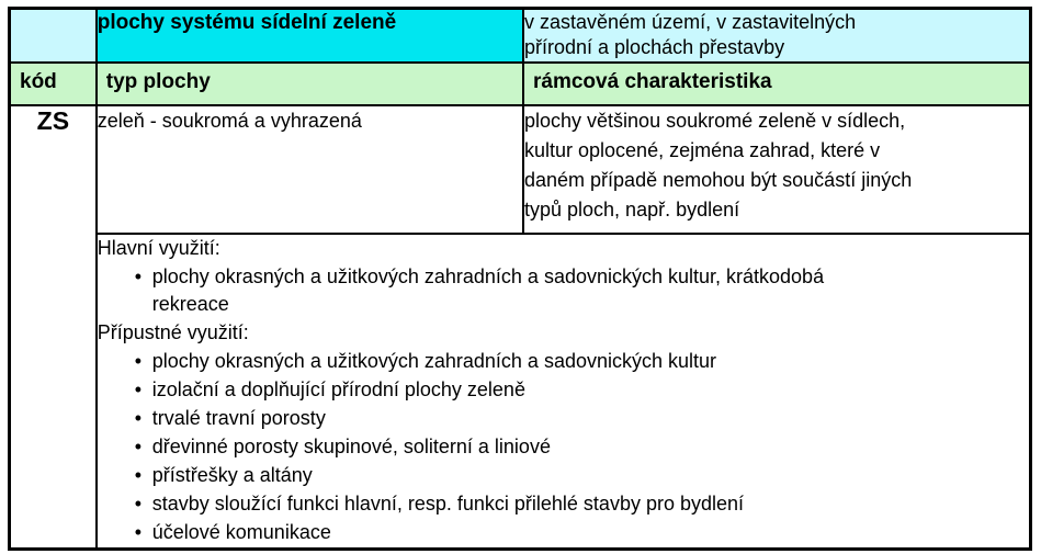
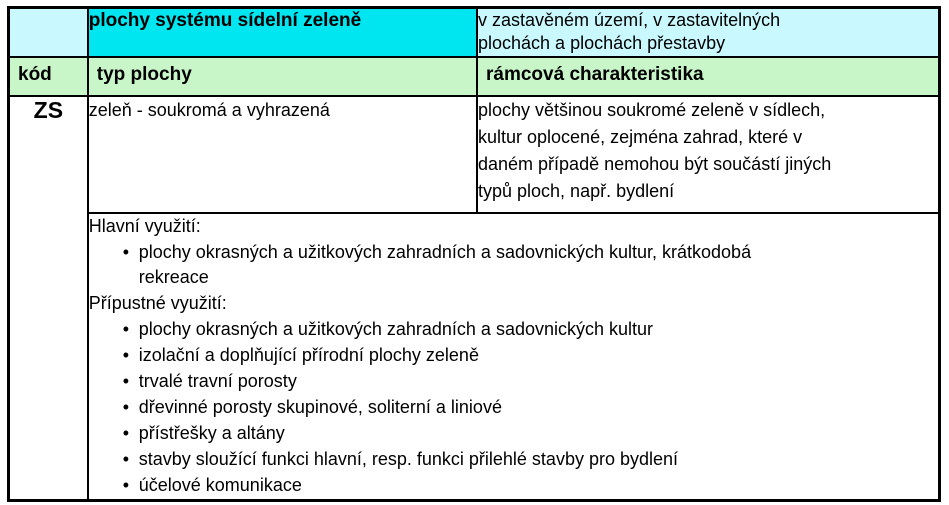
- 	plochy systému sídelní zeleně	v zastavěném území, v zastavitelných přírodní a plochách přestavby
+ 	plochy systému sídelní zeleně	v zastavěném území, v zastavitelných plochách a plochách přestavby
  kód	typ plochy	rámcová charakteristika
  ZS	zeleň - soukromá a vyhrazená	plochy většinou soukromé zeleně v sídlech, kultur oplocené, zejména zahrad, které v daném případě nemohou být součástí jiných typů ploch, např. bydlení
  Hlavní využití: • plochy okrasných a užitkových zahradních a sadovnických kultur, krátkodobá rekreace Přípustné využití: • plochy okrasných a užitkových zahradních a sadovnických kultur • izolační a doplňující přírodní plochy zeleně • trvalé travní porosty • dřevinné porosty skupinové, soliterní a liniové • přístřešky a altány • stavby sloužící funkci hlavní, resp. funkci přilehlé stavby pro bydlení • účelové komunikace
